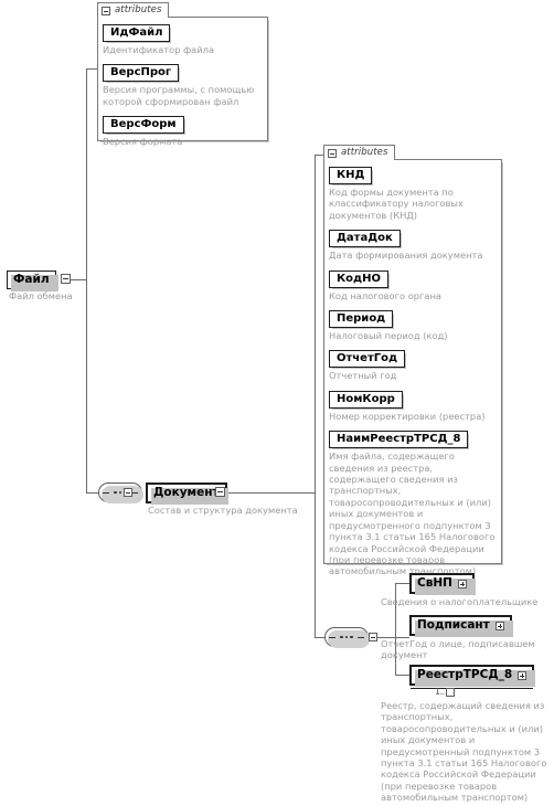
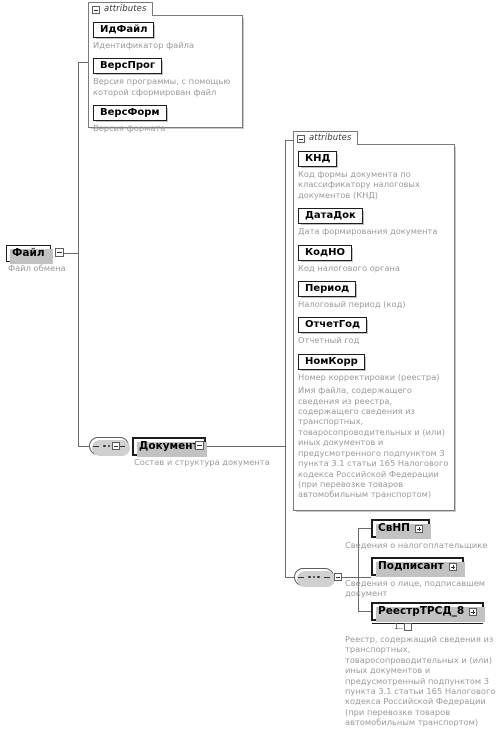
  attributes
  ИдФайл
  Идентификатор файла
  ВерсПрог
  Версия программы, с помощью которой сформирован файл
  ВерсФорм
  Версия формата
  Файл
  Файл обмена
  attributes
  КНД
  Код формы документа по классификатору налоговых документов (КНД)
  ДатаДок
  Дата формирования документа
  КодНО
  Код налогового органа
  Период
  Налоговый период (код)
  ОтчетГод
  Отчетный год
  НомКорр
  Номер корректировки (реестра)
- НаимРеестрТРСД_8
  Имя файла, содержащего сведения из реестра, содержащего сведения из транспортных, товаросопроводительных и (или) иных документов и предусмотренного подпунктом 3 пункта 3.1 статьи 165 Налогового кодекса Российской Федерации (при перевозке товаров автомобильным транспортом)
  Докумен
  Состав и структура документа
  СвНП
  Сведения о налогоплательщике
  Подписант
- ОтчетГод о лице, подписавшем документ
+ Сведения о лице, подписавшем документ
  РеестрТРСД_8
  1..
  Реестр, содержащий сведения из транспортных, товаросопроводительных и (или) иных документов и предусмотренный подпунктом 3 пункта 3.1 статьи 165 Налогового кодекса Российской Федерации (при перевозке товаров автомобильным транспортом)
